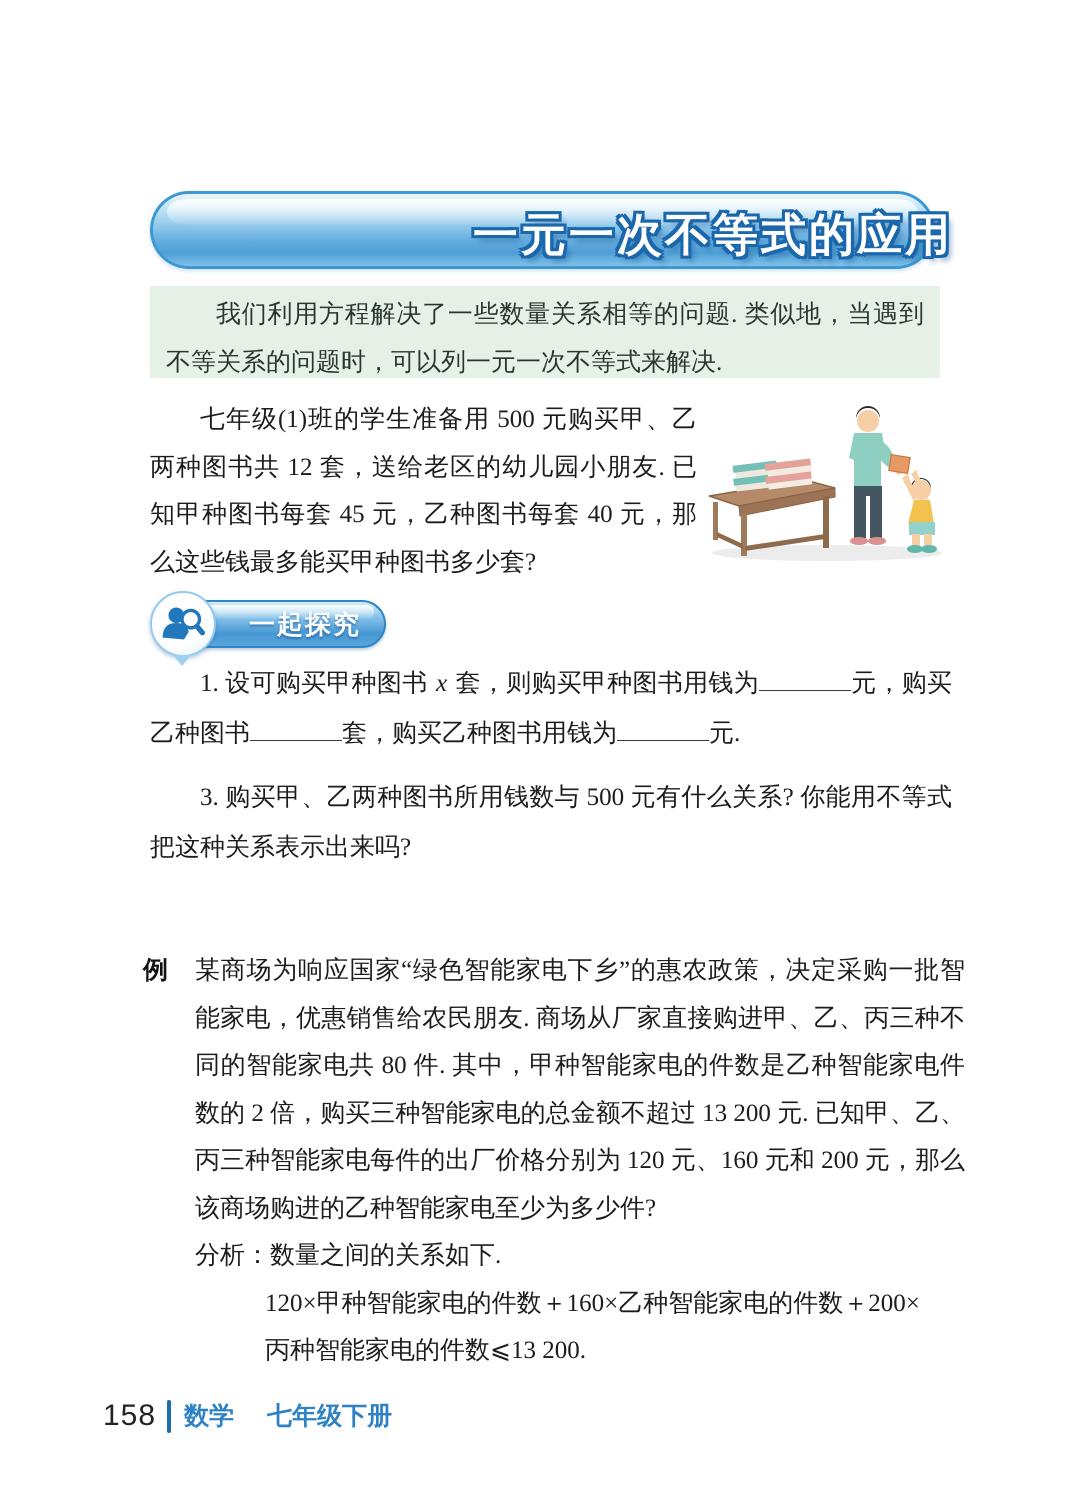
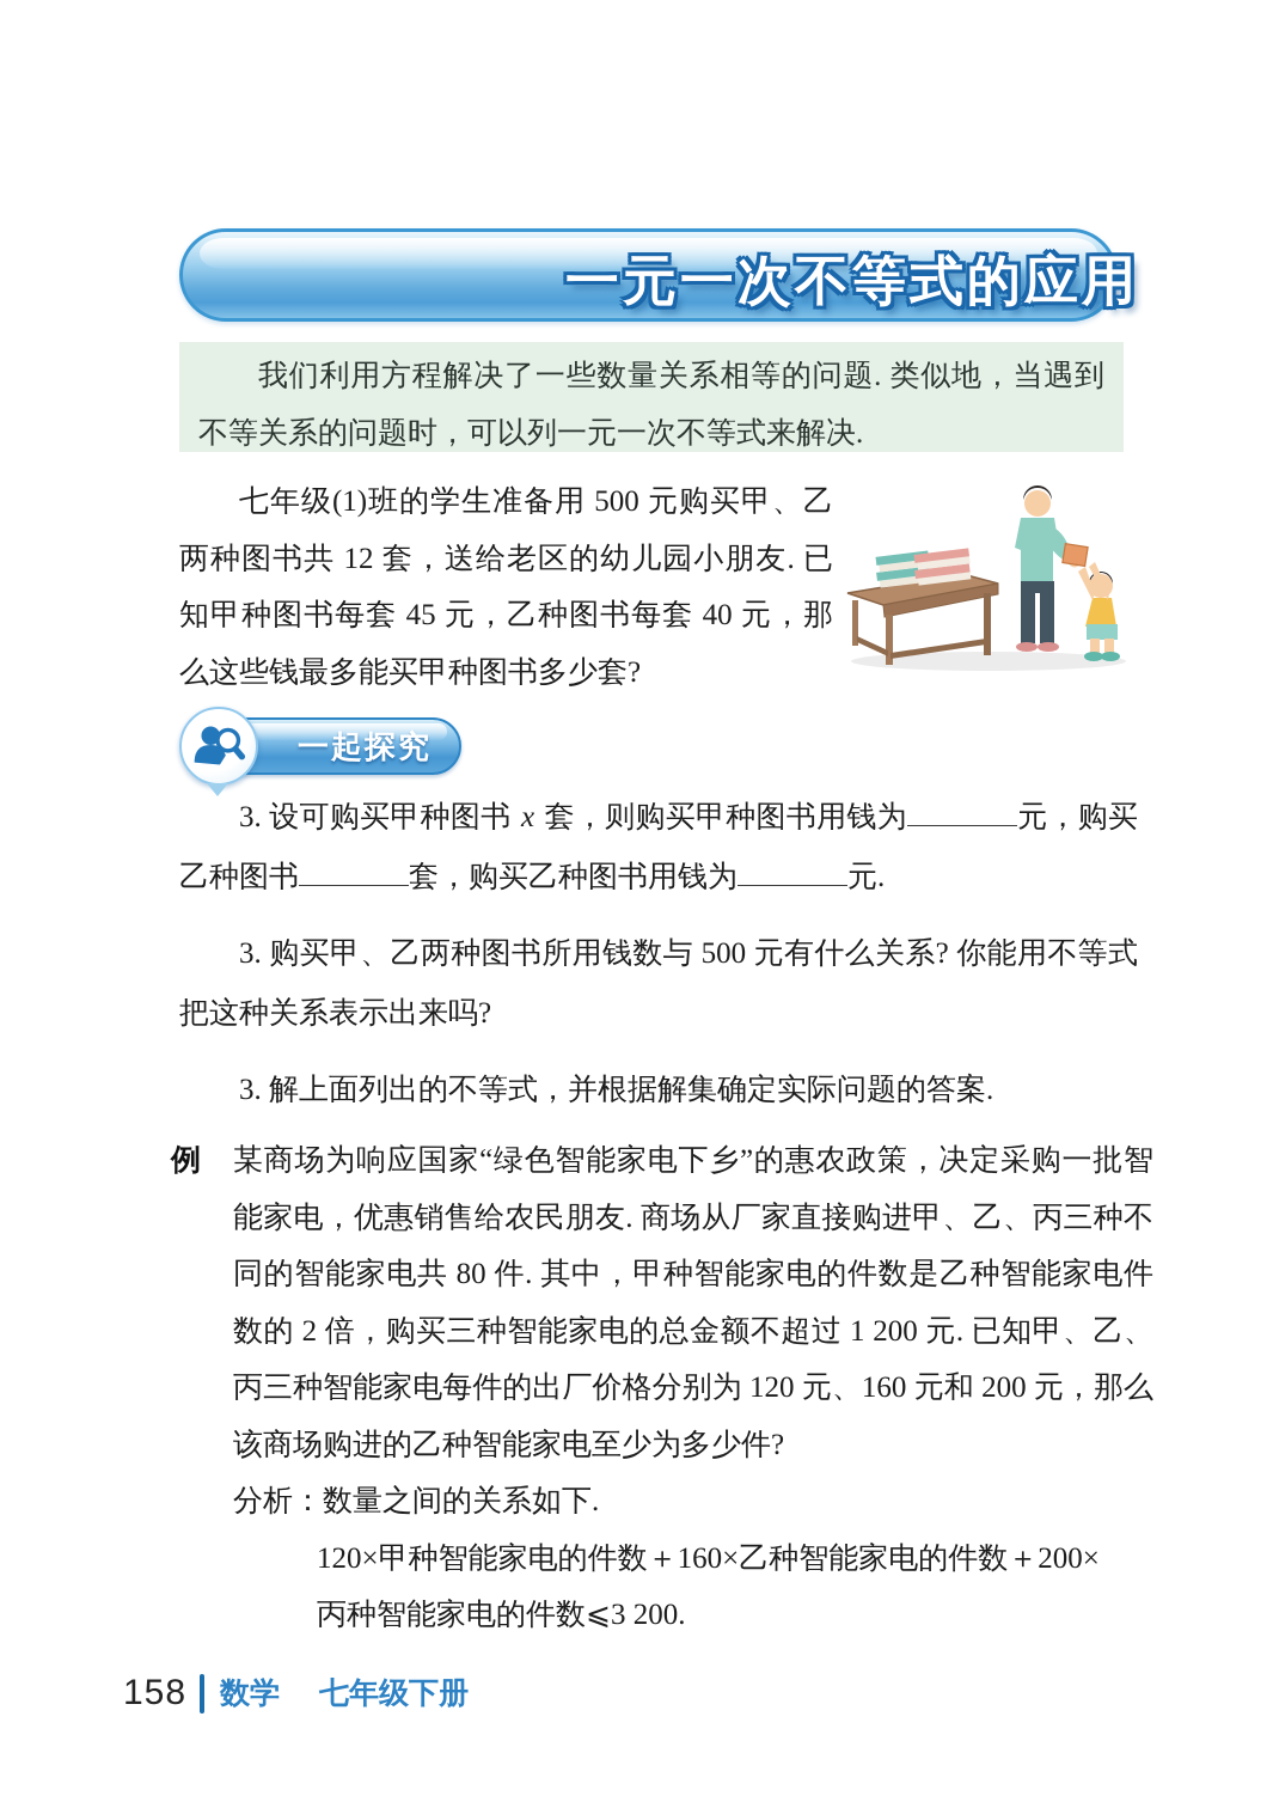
  一元一次不等式的应用
  我们利用方程解决了一些数量关系相等的问题. 类似地，当遇到不等关系的问题时，可以列一元一次不等式来解决.
  七年级(1)班的学生准备用 500 元购买甲、乙两种图书共 12 套，送给老区的幼儿园小朋友. 已知甲种图书每套 45 元，乙种图书每套 40 元，那么这些钱最多能买甲种图书多少套?
  一起探究
- 1. 设可购买甲种图书 x 套，则购买甲种图书用钱为 元，购买乙种图书 套，购买乙种图书用钱为 元.
+ 3. 设可购买甲种图书 x 套，则购买甲种图书用钱为 元，购买乙种图书 套，购买乙种图书用钱为 元.
  3. 购买甲、乙两种图书所用钱数与 500 元有什么关系? 你能用不等式把这种关系表示出来吗?
+ 3. 解上面列出的不等式，并根据解集确定实际问题的答案.
  例
- 某商场为响应国家“绿色智能家电下乡”的惠农政策，决定采购一批智能家电，优惠销售给农民朋友. 商场从厂家直接购进甲、乙、丙三种不同的智能家电共 80 件. 其中，甲种智能家电的件数是乙种智能家电件数的 2 倍，购买三种智能家电的总金额不超过 13 200 元. 已知甲、乙、丙三种智能家电每件的出厂价格分别为 120 元、160 元和 200 元，那么该商场购进的乙种智能家电至少为多少件?
+ 某商场为响应国家“绿色智能家电下乡”的惠农政策，决定采购一批智能家电，优惠销售给农民朋友. 商场从厂家直接购进甲、乙、丙三种不同的智能家电共 80 件. 其中，甲种智能家电的件数是乙种智能家电件数的 2 倍，购买三种智能家电的总金额不超过 1 200 元. 已知甲、乙、丙三种智能家电每件的出厂价格分别为 120 元、160 元和 200 元，那么该商场购进的乙种智能家电至少为多少件?
  分析：数量之间的关系如下.
  120×甲种智能家电的件数＋160×乙种智能家电的件数＋200×
- 丙种智能家电的件数⩽13 200.
+ 丙种智能家电的件数⩽3 200.
  158
  数学
  七年级下册
